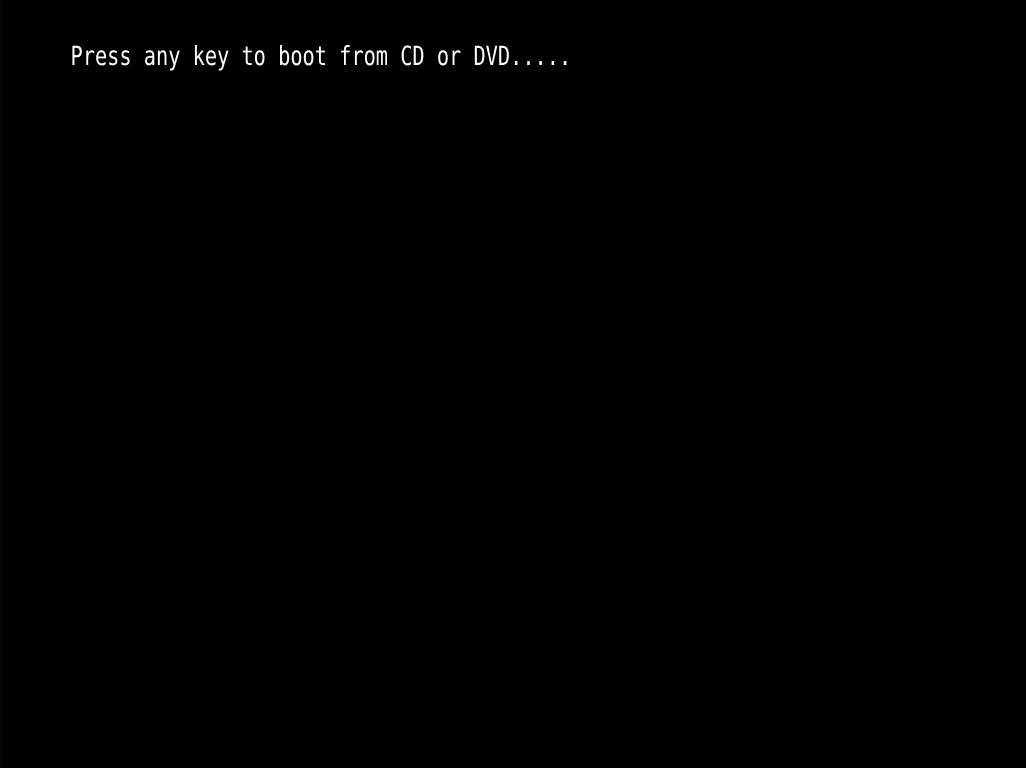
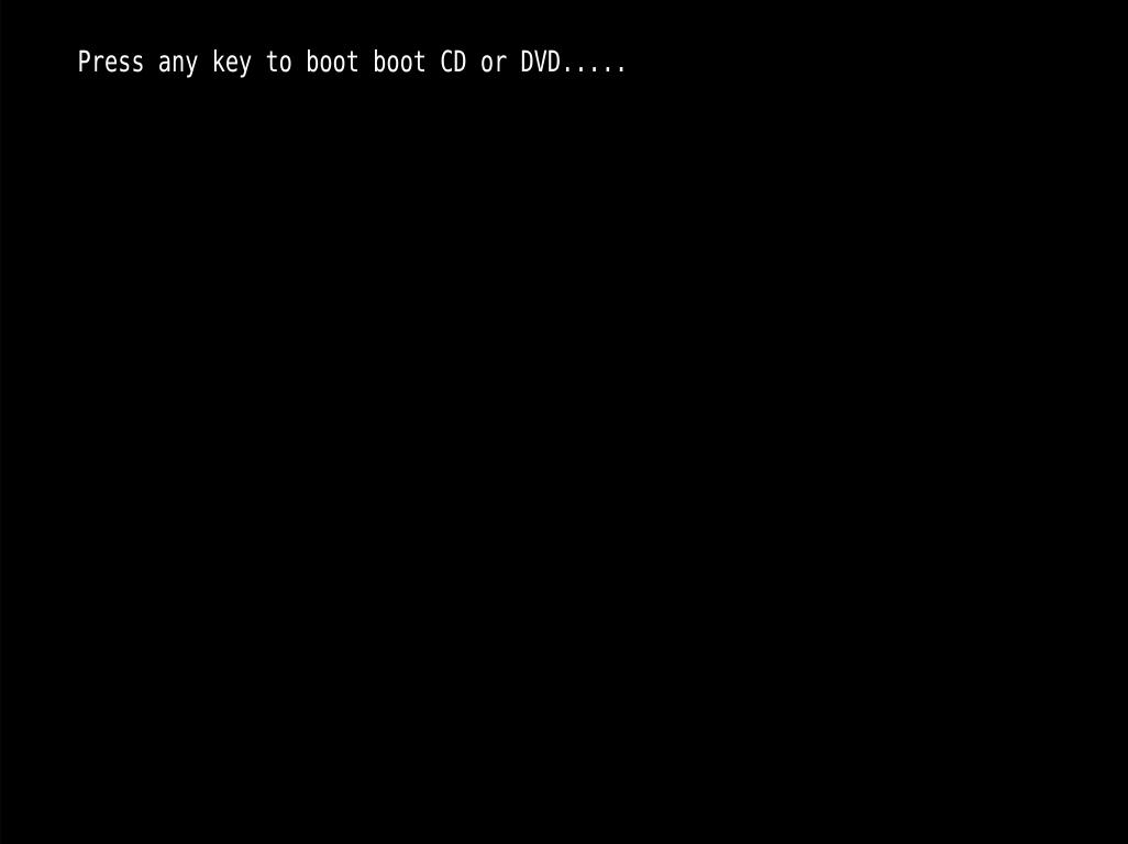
- Press any key to boot from CD or DVD.....
+ Press any key to boot boot CD or DVD.....
